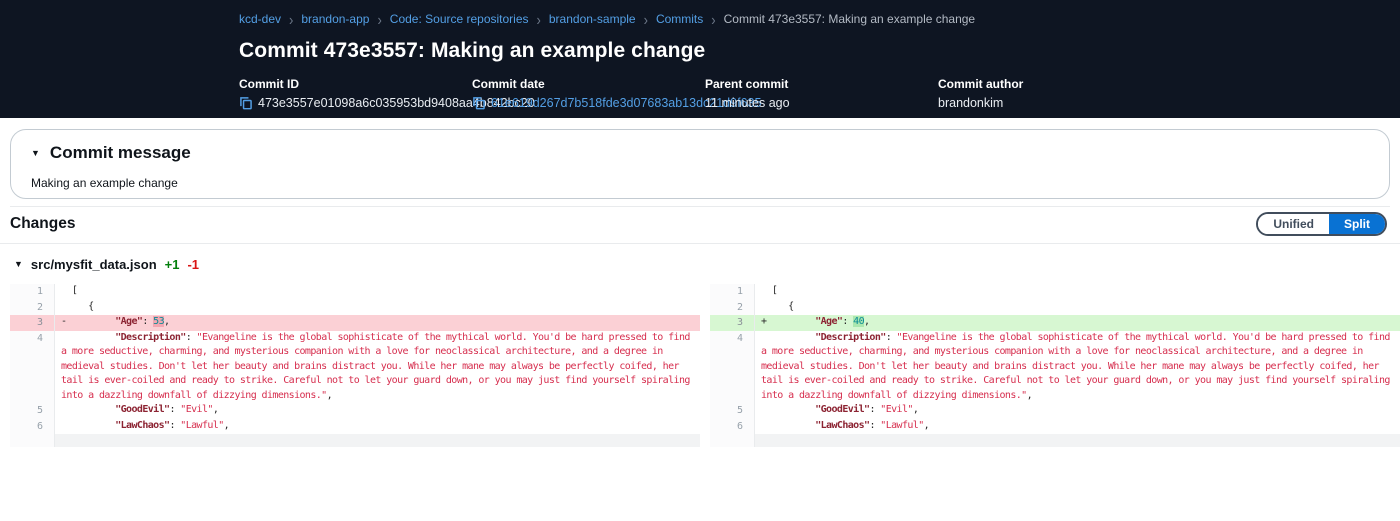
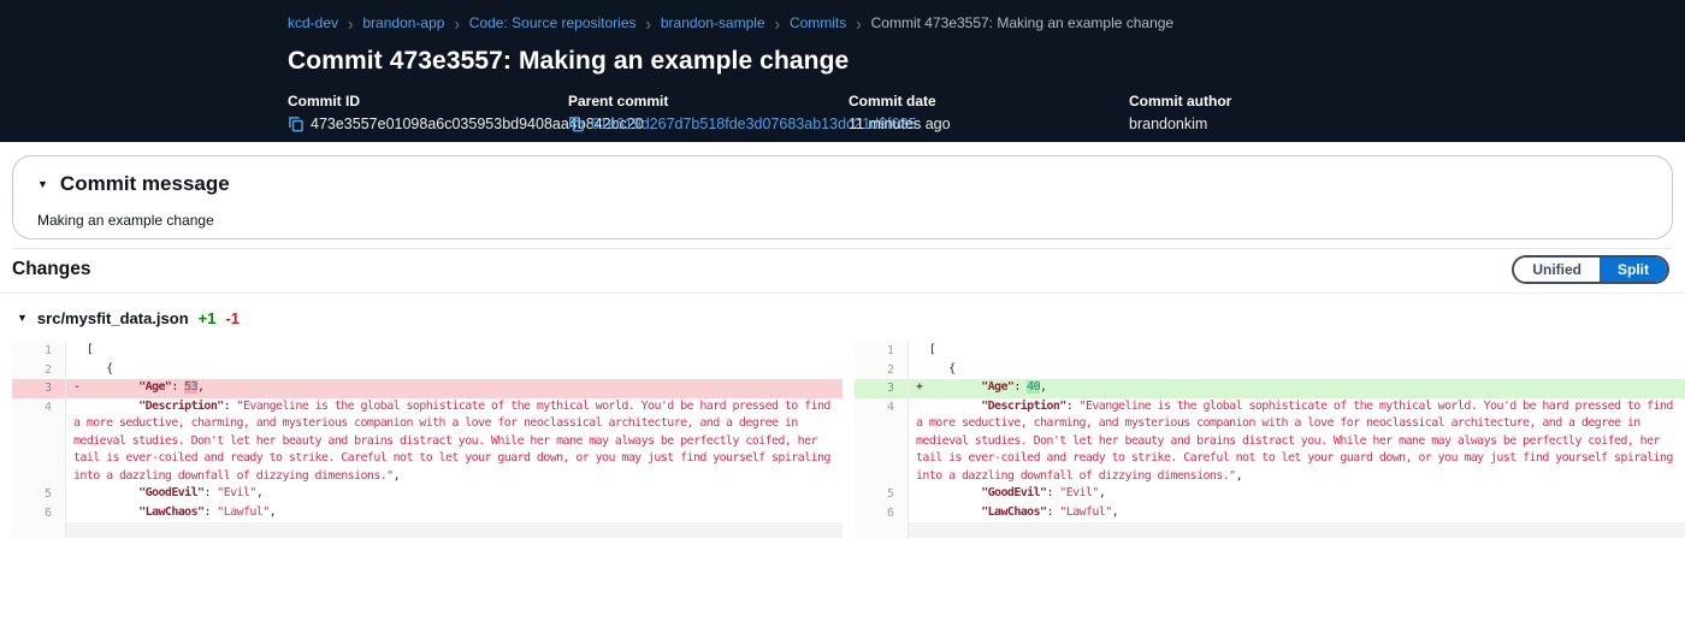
  kcd-dev
  ›
  brandon-app
  ›
  Code: Source repositories
  ›
  brandon-sample
  ›
  Commits
  ›
  Commit 473e3557: Making an example change
  Commit 473e3557: Making an example change
  Commit ID
  473e3557e01098a6c035953bd9408aab842bc20
- Commit date
+ Parent commit
  61e619d267d7b518fde3d07683ab13dc21d9f635
- Parent commit
+ Commit date
  11 minutes ago
  Commit author
  brandonkim
  ▼
  Commit message
  Making an example change
  Changes
  Unified
  Split
  ▼
  src/mysfit_data.json
  +1
  -1
  1
  [
  2
  {
  3
  - "Age": 53,
  4
  "Description": "Evangeline is the global sophisticate of the mythical world. You'd be hard pressed to find a more seductive, charming, and mysterious companion with a love for neoclassical architecture, and a degree in medieval studies. Don't let her beauty and brains distract you. While her mane may always be perfectly coifed, her tail is ever-coiled and ready to strike. Careful not to let your guard down, or you may just find yourself spiraling into a dazzling downfall of dizzying dimensions.",
  5
  "GoodEvil": "Evil",
  6
  "LawChaos": "Lawful",
  1
  [
  2
  {
  3
  + "Age": 40,
  4
  "Description": "Evangeline is the global sophisticate of the mythical world. You'd be hard pressed to find a more seductive, charming, and mysterious companion with a love for neoclassical architecture, and a degree in medieval studies. Don't let her beauty and brains distract you. While her mane may always be perfectly coifed, her tail is ever-coiled and ready to strike. Careful not to let your guard down, or you may just find yourself spiraling into a dazzling downfall of dizzying dimensions.",
  5
  "GoodEvil": "Evil",
  6
  "LawChaos": "Lawful",
